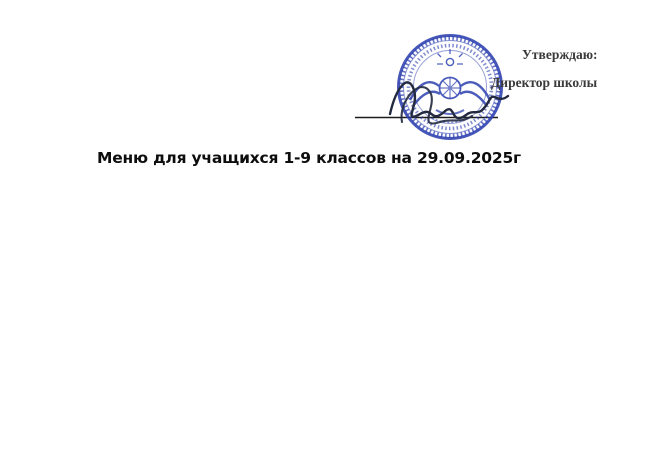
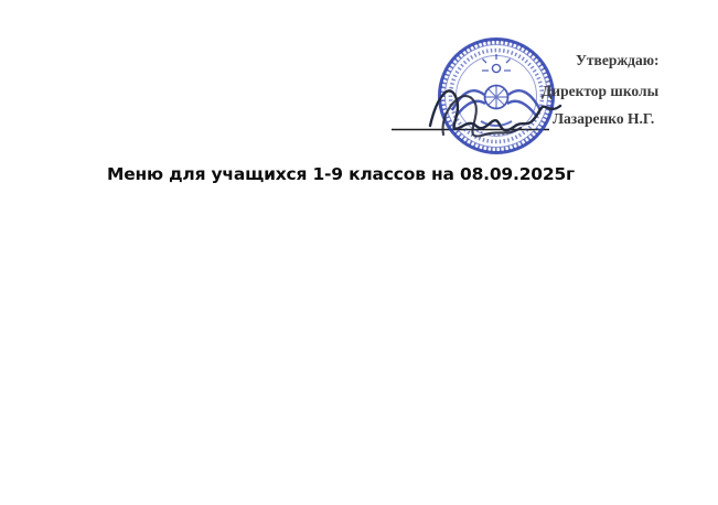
  Утверждаю:
  Директор школы
+ Лазаренко Н.Г.
- Меню для учащихся 1-9 классов на 29.09.2025г
+ Меню для учащихся 1-9 классов на 08.09.2025г
